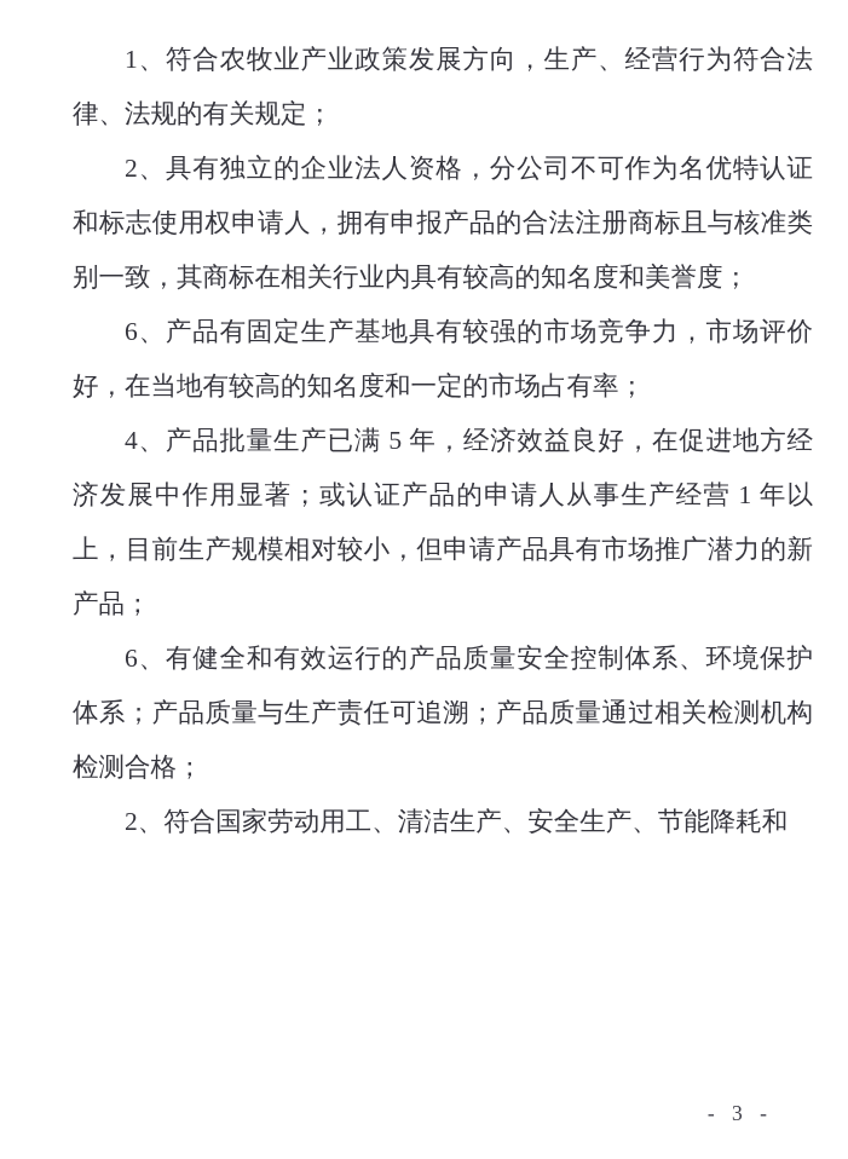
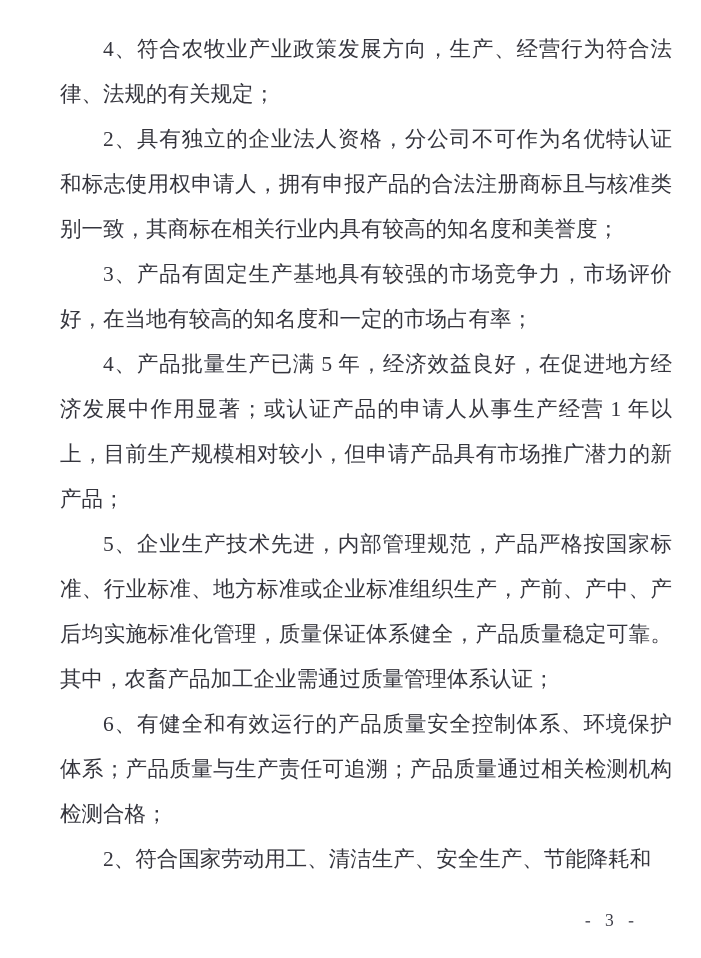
- 1、符合农牧业产业政策发展方向，生产、经营行为符合法律、法规的有关规定；
+ 4、符合农牧业产业政策发展方向，生产、经营行为符合法律、法规的有关规定；
  2、具有独立的企业法人资格，分公司不可作为名优特认证和标志使用权申请人，拥有申报产品的合法注册商标且与核准类别一致，其商标在相关行业内具有较高的知名度和美誉度；
- 6、产品有固定生产基地具有较强的市场竞争力，市场评价好，在当地有较高的知名度和一定的市场占有率；
+ 3、产品有固定生产基地具有较强的市场竞争力，市场评价好，在当地有较高的知名度和一定的市场占有率；
  4、产品批量生产已满 5 年，经济效益良好，在促进地方经济发展中作用显著；或认证产品的申请人从事生产经营 1 年以上，目前生产规模相对较小，但申请产品具有市场推广潜力的新产品；
+ 5、企业生产技术先进，内部管理规范，产品严格按国家标准、行业标准、地方标准或企业标准组织生产，产前、产中、产后均实施标准化管理，质量保证体系健全，产品质量稳定可靠。其中，农畜产品加工企业需通过质量管理体系认证；
  6、有健全和有效运行的产品质量安全控制体系、环境保护体系；产品质量与生产责任可追溯；产品质量通过相关检测机构检测合格；
  2、符合国家劳动用工、清洁生产、安全生产、节能降耗和
  - 3 -
